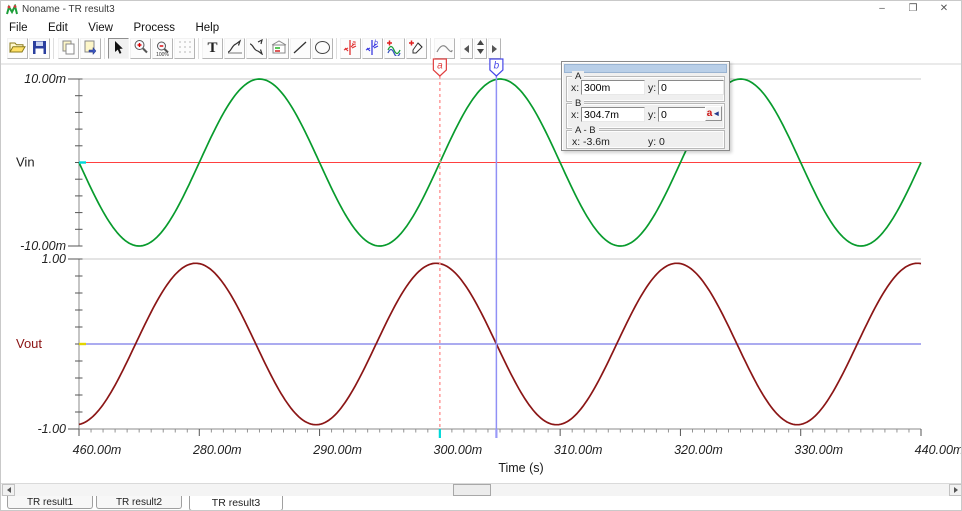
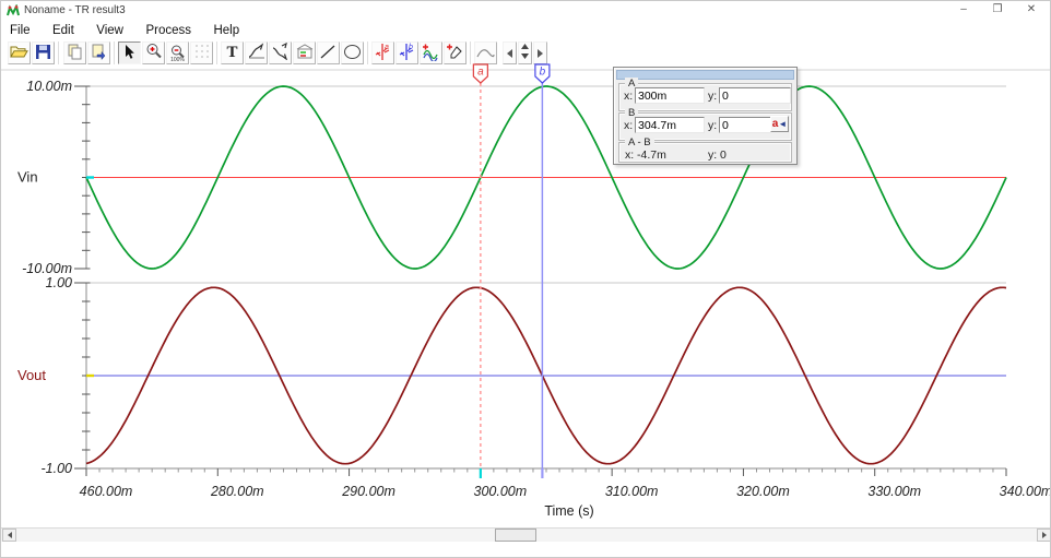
  Noname - TR result3
  –
  ❐
  ✕
  File Edit View Process Help
  T
  10.00m
  -10.00m
  Vin
  1.00
  -1.00
  Vout
  460.00m
  280.00m
  290.00m
  300.00m
  310.00m
  320.00m
  330.00m
- 440.00m
+ 340.00m
  Time (s)
  a
  b
  A
  x:
  300m
  y:
  0
  B
  x:
  304.7m
  y:
  0
  a◄
  A - B
  x:
- -3.6m
+ -4.7m
  y:
  0
- TR result1
- TR result2
- TR result3
